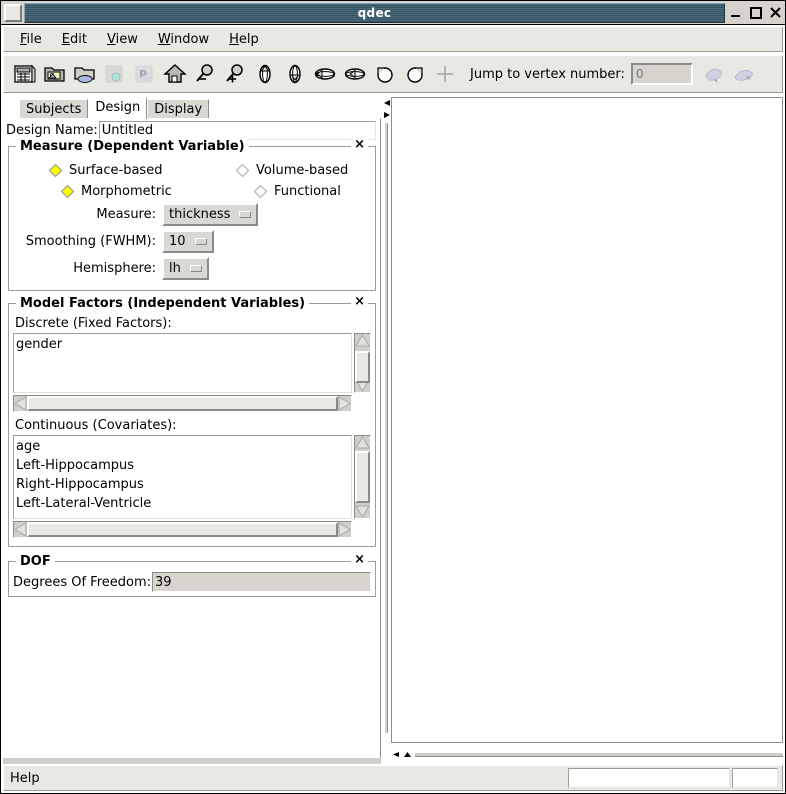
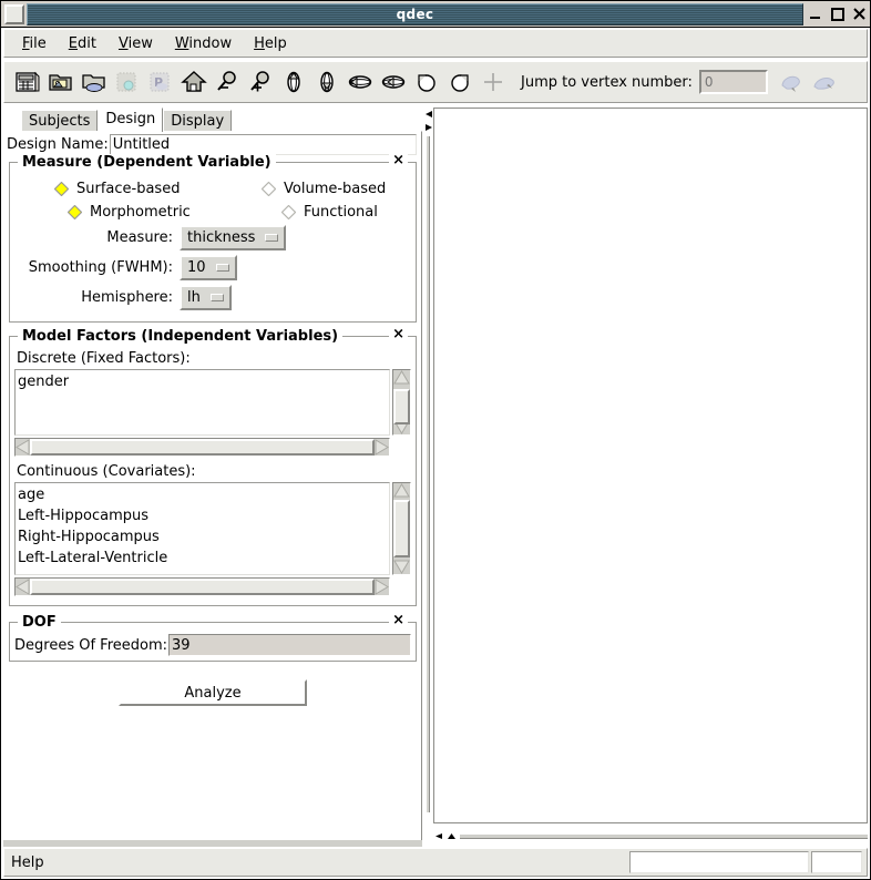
  qdec
  File
  Edit
  View
  Window
  Help
  P
  Jump to vertex number:
  0
  Subjects
  Design
  Display
  Design Name:
  Untitled
  Measure (Dependent Variable)
  ×
  Surface-based
  Volume-based
  Morphometric
  Functional
  Measure:
  thickness
  Smoothing (FWHM):
  10
  Hemisphere:
  lh
  Model Factors (Independent Variables)
  ×
  Discrete (Fixed Factors):
  gender
  Continuous (Covariates):
  age
  Left-Hippocampus
  Right-Hippocampus
  Left-Lateral-Ventricle
  DOF
  ×
  Degrees Of Freedom:
  39
+ Analyze
  Help
